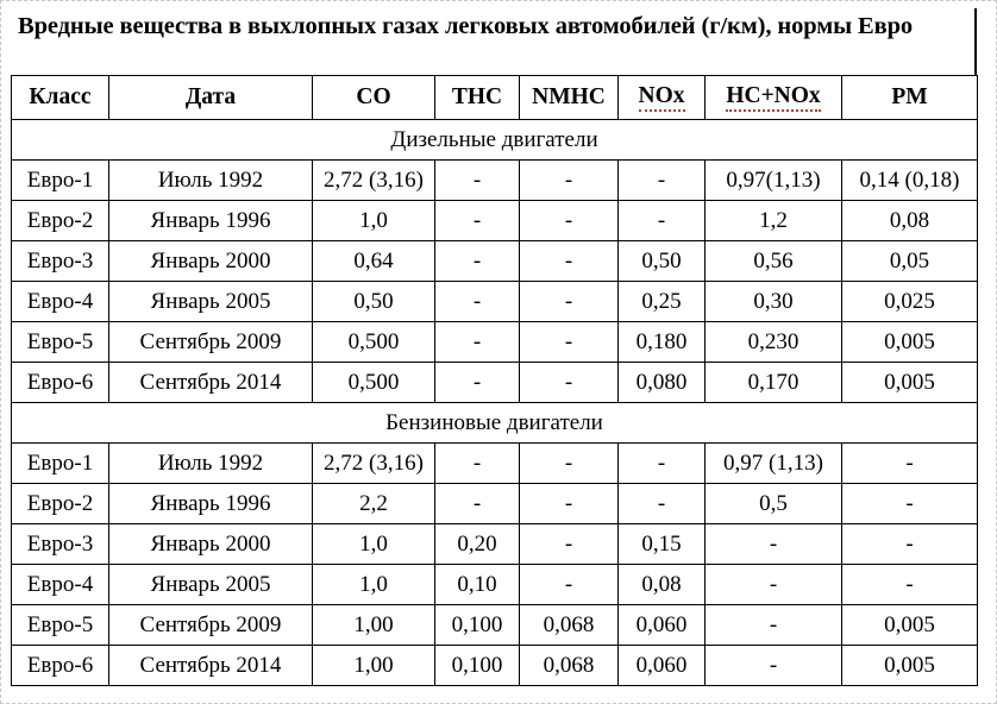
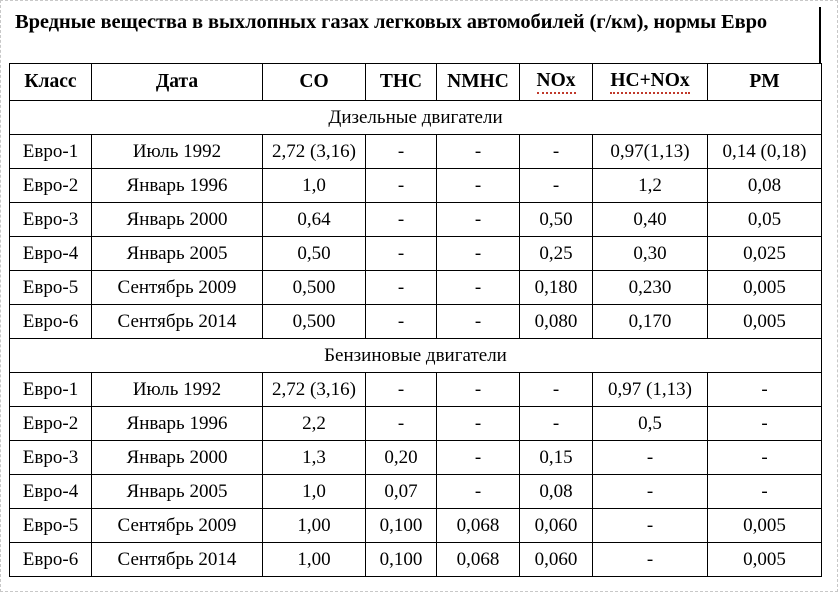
  Вредные вещества в выхлопных газах легковых автомобилей (г/км), нормы Евро
  Класс	Дата	CO	THC	NMHC	NOx	HC+NOx	PM
  Дизельные двигатели
  Евро-1	Июль 1992	2,72 (3,16)	-	-	-	0,97(1,13)	0,14 (0,18)
  Евро-2	Январь 1996	1,0	-	-	-	1,2	0,08
- Евро-3	Январь 2000	0,64	-	-	0,50	0,56	0,05
+ Евро-3	Январь 2000	0,64	-	-	0,50	0,40	0,05
  Евро-4	Январь 2005	0,50	-	-	0,25	0,30	0,025
  Евро-5	Сентябрь 2009	0,500	-	-	0,180	0,230	0,005
  Евро-6	Сентябрь 2014	0,500	-	-	0,080	0,170	0,005
  Бензиновые двигатели
  Евро-1	Июль 1992	2,72 (3,16)	-	-	-	0,97 (1,13)	-
  Евро-2	Январь 1996	2,2	-	-	-	0,5	-
- Евро-3	Январь 2000	1,0	0,20	-	0,15	-	-
+ Евро-3	Январь 2000	1,3	0,20	-	0,15	-	-
- Евро-4	Январь 2005	1,0	0,10	-	0,08	-	-
+ Евро-4	Январь 2005	1,0	0,07	-	0,08	-	-
  Евро-5	Сентябрь 2009	1,00	0,100	0,068	0,060	-	0,005
  Евро-6	Сентябрь 2014	1,00	0,100	0,068	0,060	-	0,005
